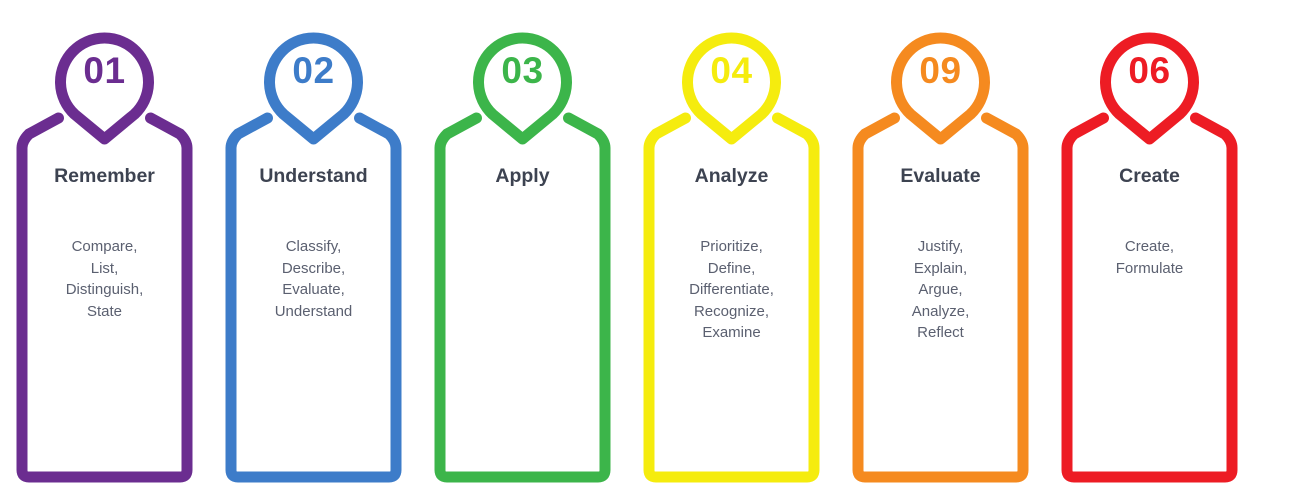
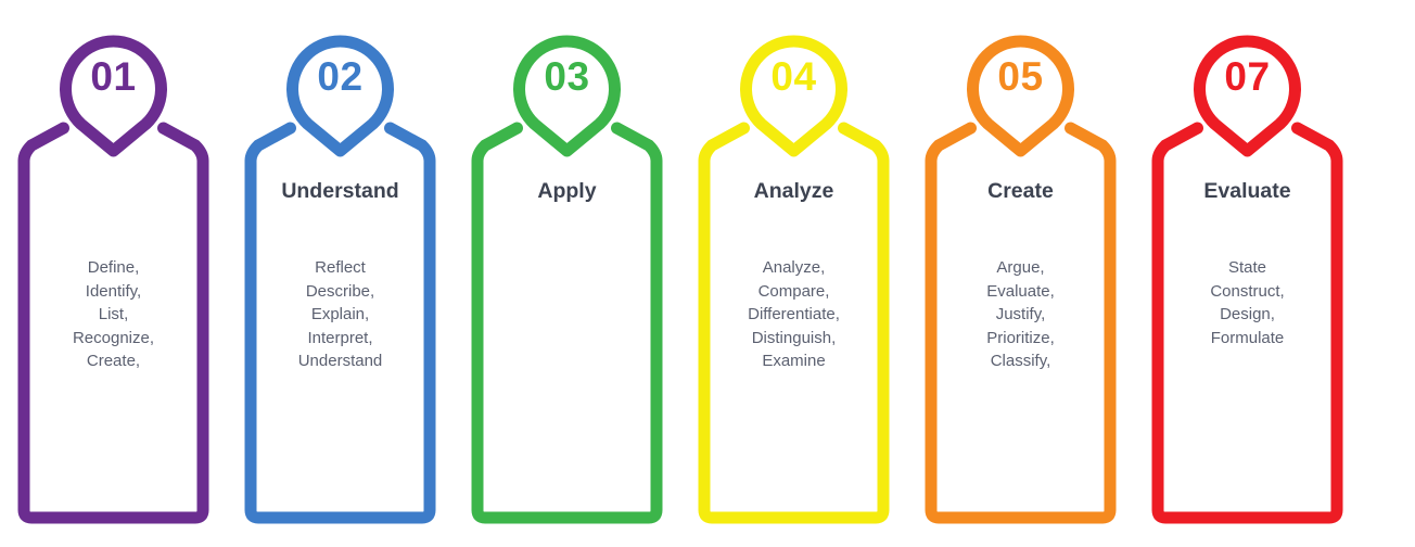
  01
- Remember
- Compare,
+ Define,
+ Identify,
  List,
- Distinguish,
+ Recognize,
- State
+ Create,
  02
  Understand
- Classify,
+ Reflect
  Describe,
- Evaluate,
+ Explain,
+ Interpret,
  Understand
  03
  Apply
  04
  Analyze
- Prioritize,
+ Analyze,
- Define,
+ Compare,
  Differentiate,
- Recognize,
+ Distinguish,
  Examine
- 09
+ 05
- Evaluate
+ Create
- Justify,
+ Argue,
- Explain,
+ Evaluate,
- Argue,
+ Justify,
- Analyze,
+ Prioritize,
- Reflect
+ Classify,
- 06
+ 07
- Create
+ Evaluate
- Create,
+ State
+ Construct,
+ Design,
  Formulate
